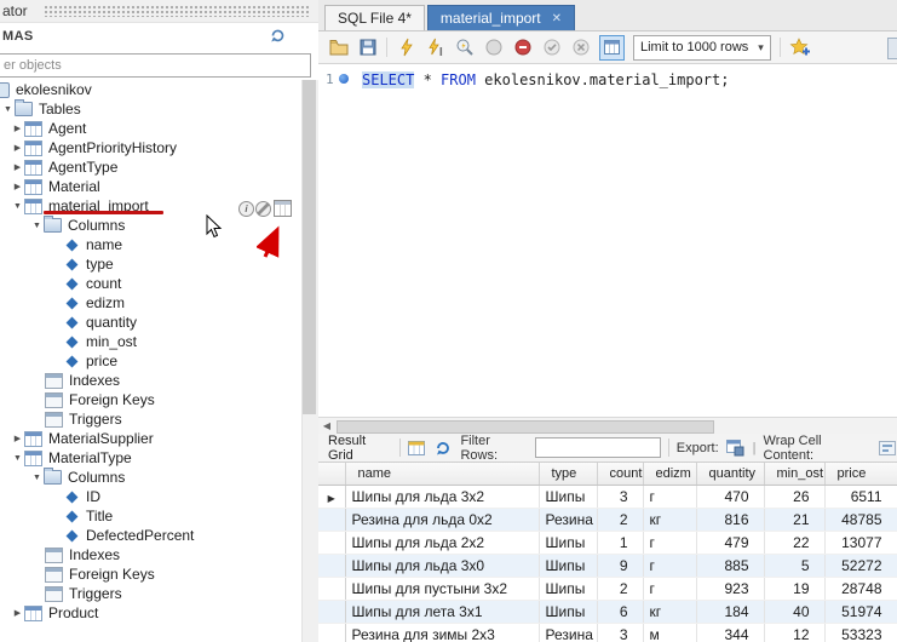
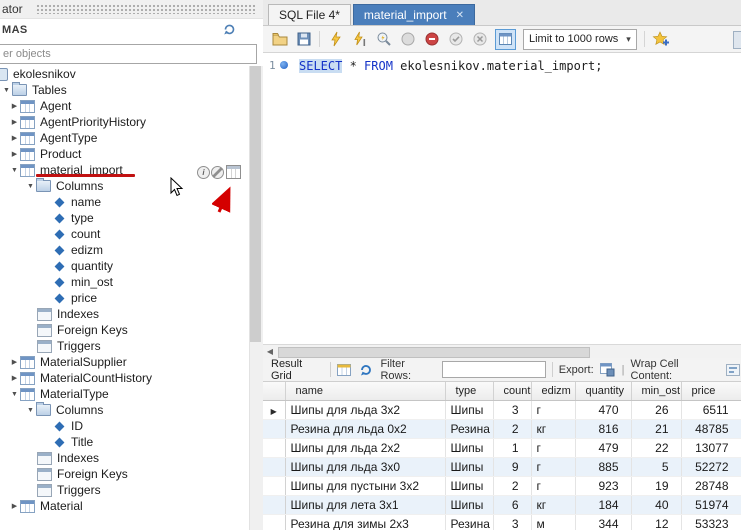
  ator
  MAS
  er objects
  ekolesnikov
  Tables
  Agent
  AgentPriorityHistory
  AgentType
- Material
+ Product
  material_import
  Columns
  name
  type
  count
  edizm
  quantity
  min_ost
  price
  Indexes
  Foreign Keys
  Triggers
  MaterialSupplier
+ MaterialCountHistory
  MaterialType
  Columns
  ID
  Title
- DefectedPercent
  Indexes
  Foreign Keys
  Triggers
- Product
+ Material
  SQL File 4*
  material_import
  Limit to 1000 rows
  1
  SELECT * FROM ekolesnikov.material_import;
  Result Grid
  Filter Rows:
  Export:
  Wrap Cell Content:
  	name	type	count	edizm	quantity	min_ost	price
  	Шипы для льда 3x2	Шипы	3	г	470	26	6511
  	Резина для льда 0x2	Резина	2	кг	816	21	48785
  	Шипы для льда 2x2	Шипы	1	г	479	22	13077
  	Шипы для льда 3x0	Шипы	9	г	885	5	52272
  	Шипы для пустыни 3x2	Шипы	2	г	923	19	28748
  	Шипы для лета 3x1	Шипы	6	кг	184	40	51974
  	Резина для зимы 2x3	Резина	3	м	344	12	53323
